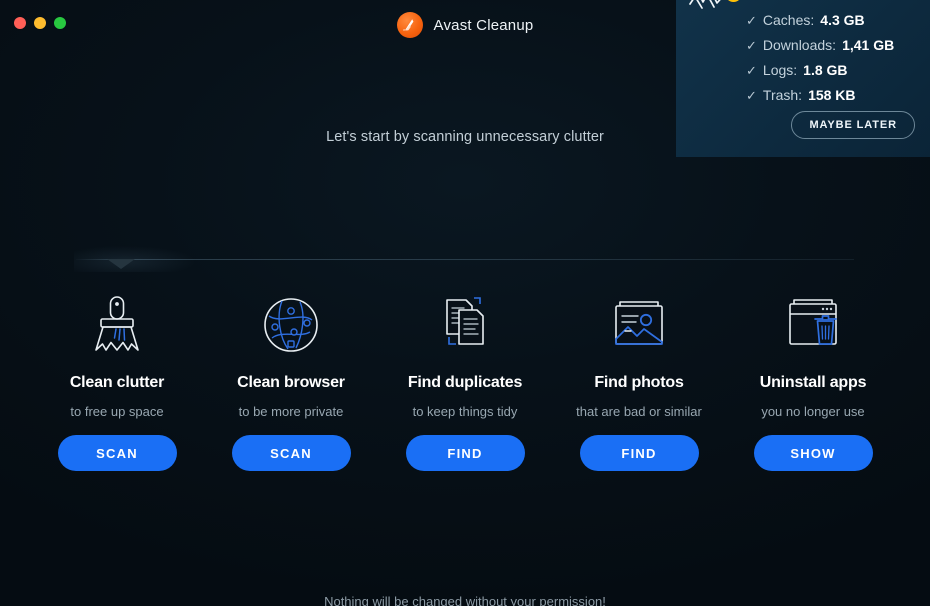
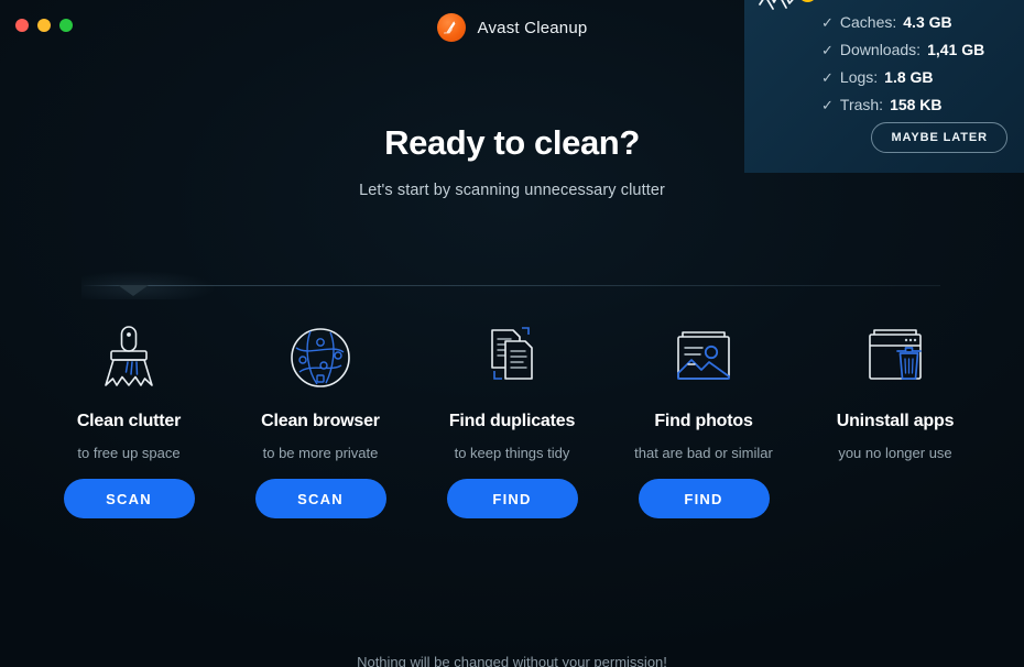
  Avast Cleanup
+ Ready to clean?
  Let's start by scanning unnecessary clutter
  Clean clutter
  to free up space
  SCAN
  Clean browser
  to be more private
  SCAN
  Find duplicates
  to keep things tidy
  FIND
  Find photos
  that are bad or similar
  FIND
  Uninstall apps
  you no longer use
- SHOW
  Nothing will be changed without your permission!
  ✓
  Caches:
  4.3 GB
  ✓
  Downloads:
  1,41 GB
  ✓
  Logs:
  1.8 GB
  ✓
  Trash:
  158 KB
  MAYBE LATER
